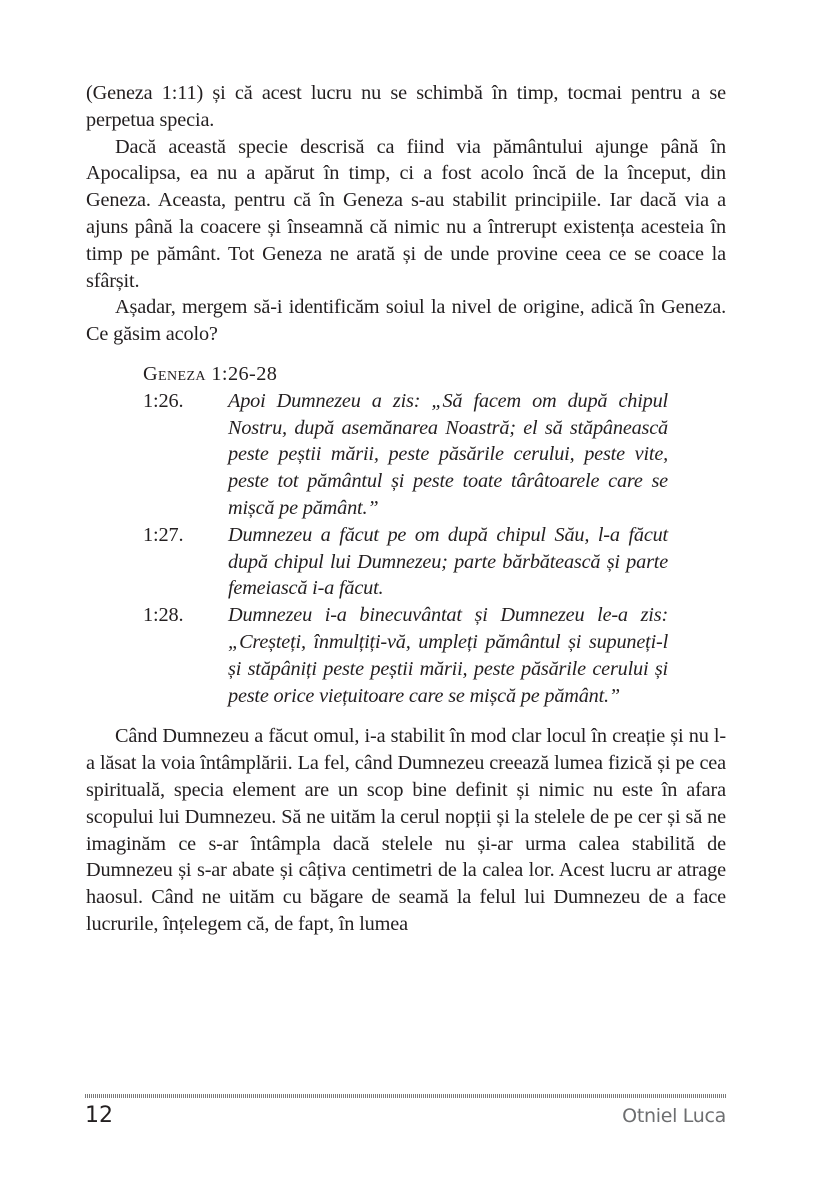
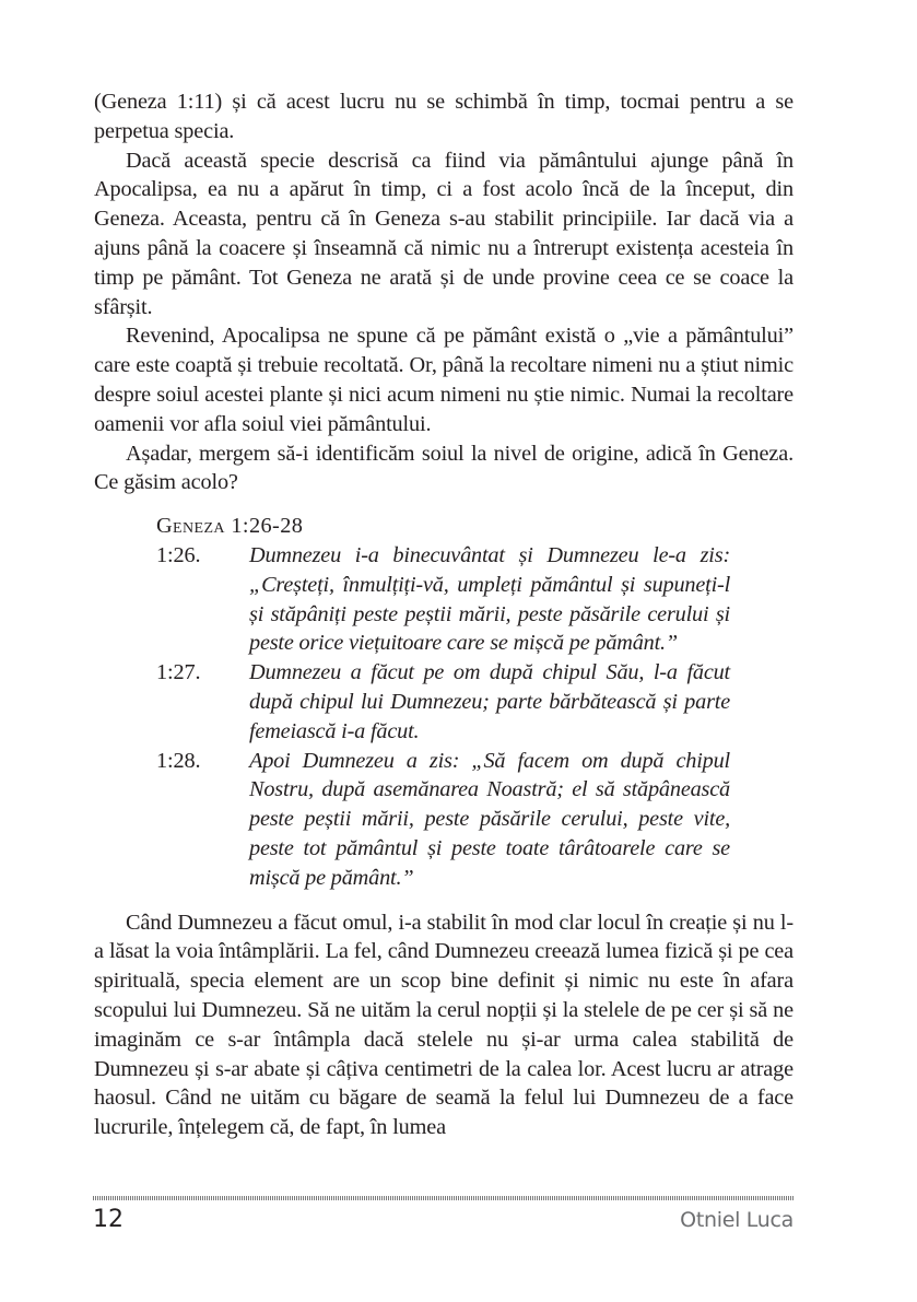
  (Geneza 1:11) și că acest lucru nu se schimbă în timp, tocmai pentru a se perpetua specia.
  Dacă această specie descrisă ca fiind via pământului ajunge până în Apocalipsa, ea nu a apărut în timp, ci a fost acolo încă de la început, din Geneza. Aceasta, pentru că în Geneza s-au stabilit principiile. Iar dacă via a ajuns până la coacere și înseamnă că nimic nu a întrerupt existența acesteia în timp pe pământ. Tot Geneza ne arată și de unde provine ceea ce se coace la sfârșit.
+ Revenind, Apocalipsa ne spune că pe pământ există o „vie a pământului” care este coaptă și trebuie recoltată. Or, până la recoltare nimeni nu a știut nimic despre soiul acestei plante și nici acum nimeni nu știe nimic. Numai la recoltare oamenii vor afla soiul viei pământului.
  Așadar, mergem să-i identificăm soiul la nivel de origine, adică în Geneza. Ce găsim acolo?
  Geneza 1:26-28
  1:26.
- Apoi Dumnezeu a zis: „Să facem om după chipul Nostru, după asemănarea Noastră; el să stăpânească peste peștii mării, peste păsările cerului, peste vite, peste tot pământul și peste toate târâtoarele care se mișcă pe pământ.”
+ Dumnezeu i-a binecuvântat și Dumnezeu le-a zis: „Creșteți, înmulțiți-vă, umpleți pământul și supuneți-l și stăpâniți peste peștii mării, peste păsările cerului și peste orice viețuitoare care se mișcă pe pământ.”
  1:27.
  Dumnezeu a făcut pe om după chipul Său, l-a făcut după chipul lui Dumnezeu; parte bărbătească și parte femeiască i-a făcut.
  1:28.
- Dumnezeu i-a binecuvântat și Dumnezeu le-a zis: „Creșteți, înmulțiți-vă, umpleți pământul și supuneți-l și stăpâniți peste peștii mării, peste păsările cerului și peste orice viețuitoare care se mișcă pe pământ.”
+ Apoi Dumnezeu a zis: „Să facem om după chipul Nostru, după asemănarea Noastră; el să stăpânească peste peștii mării, peste păsările cerului, peste vite, peste tot pământul și peste toate târâtoarele care se mișcă pe pământ.”
  Când Dumnezeu a făcut omul, i-a stabilit în mod clar locul în creație și nu l-a lăsat la voia întâmplării. La fel, când Dumnezeu creează lumea fizică și pe cea spirituală, specia element are un scop bine definit și nimic nu este în afara scopului lui Dumnezeu. Să ne uităm la cerul nopții și la stelele de pe cer și să ne imaginăm ce s-ar întâmpla dacă stelele nu și-ar urma calea stabilită de Dumnezeu și s-ar abate și câțiva centimetri de la calea lor. Acest lucru ar atrage haosul. Când ne uităm cu băgare de seamă la felul lui Dumnezeu de a face lucrurile, înțelegem că, de fapt, în lumea
  12
  Otniel Luca
